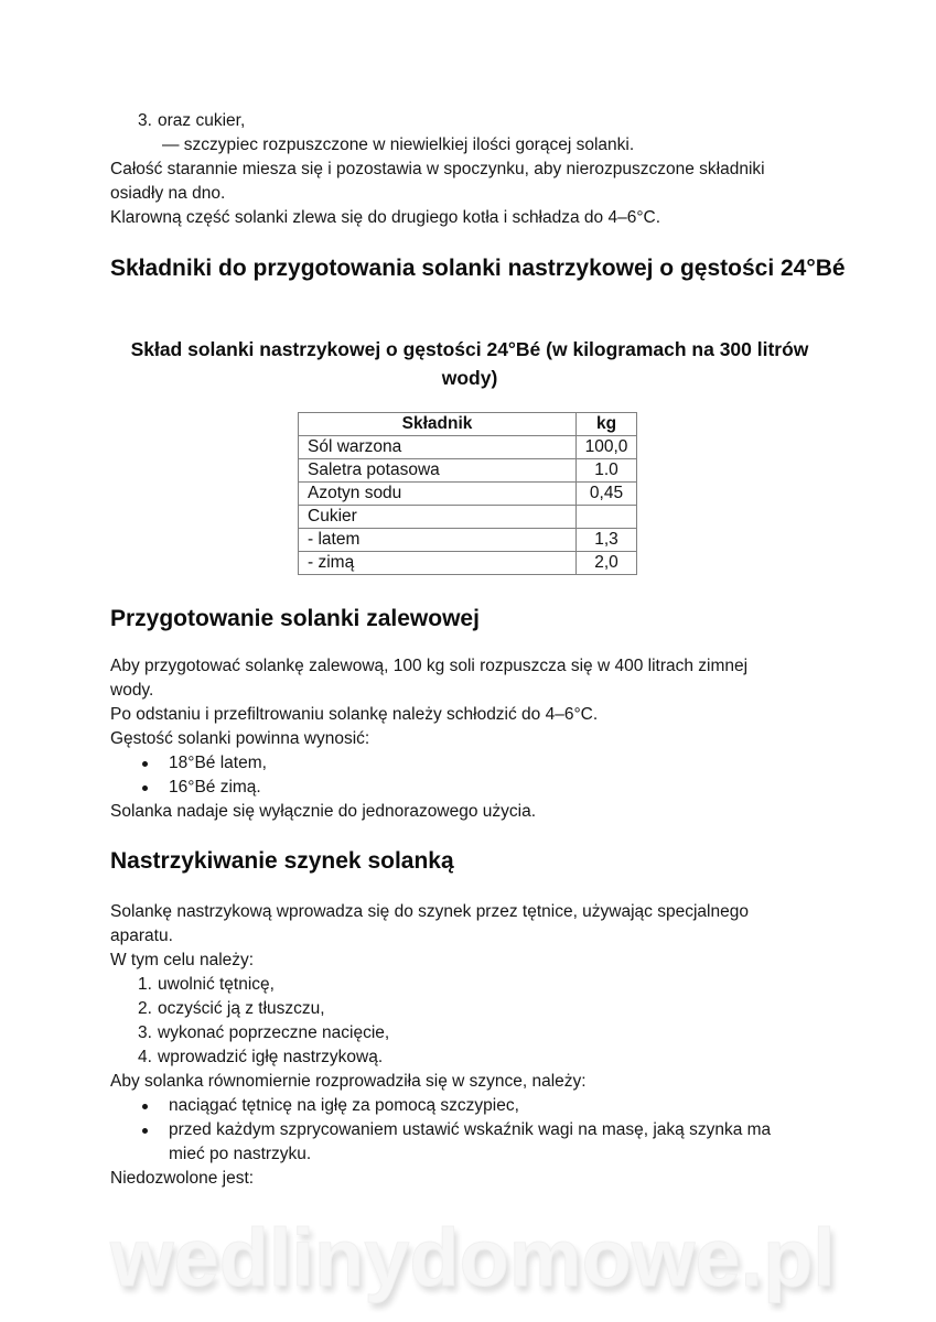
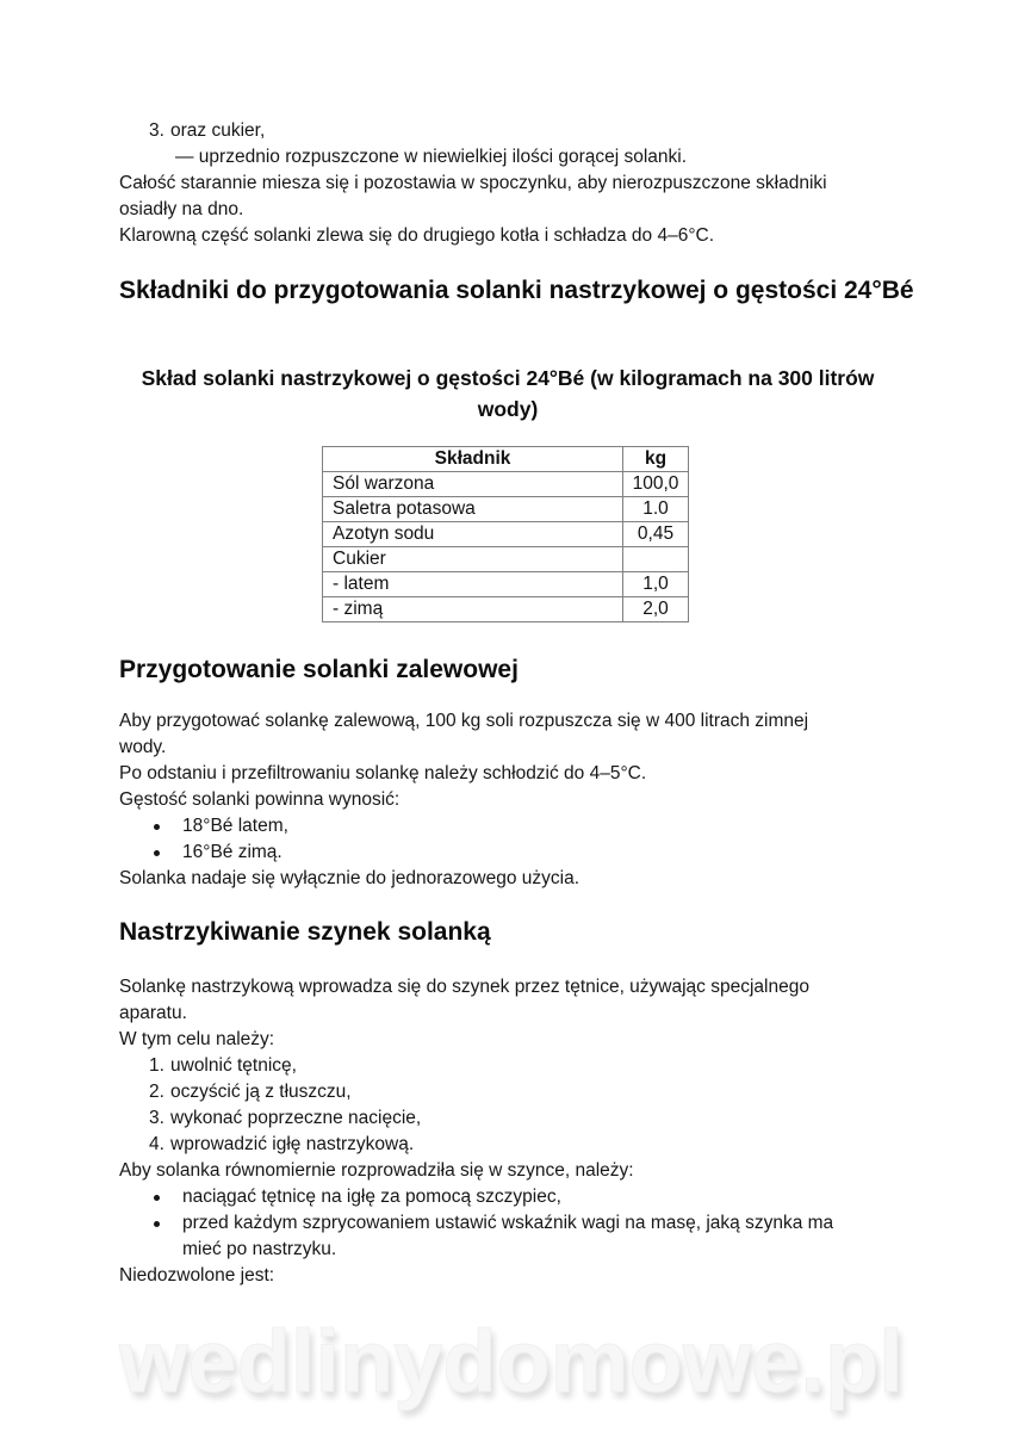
  3.
  oraz cukier,
- — szczypiec rozpuszczone w niewielkiej ilości gorącej solanki.
+ — uprzednio rozpuszczone w niewielkiej ilości gorącej solanki.
  Całość starannie miesza się i pozostawia w spoczynku, aby nierozpuszczone składniki osiadły na dno.
  Klarowną część solanki zlewa się do drugiego kotła i schładza do 4–6°C.
  Składniki do przygotowania solanki nastrzykowej o gęstości 24°Bé
  Skład solanki nastrzykowej o gęstości 24°Bé (w kilogramach na 300 litrów wody)
  Składnik	kg
  Sól warzona	100,0
  Saletra potasowa	1.0
  Azotyn sodu	0,45
  Cukier
- - latem	1,3
+ - latem	1,0
  - zimą	2,0
  Przygotowanie solanki zalewowej
  Aby przygotować solankę zalewową, 100 kg soli rozpuszcza się w 400 litrach zimnej wody.
- Po odstaniu i przefiltrowaniu solankę należy schłodzić do 4–6°C.
+ Po odstaniu i przefiltrowaniu solankę należy schłodzić do 4–5°C.
  Gęstość solanki powinna wynosić:
  18°Bé latem,
  16°Bé zimą.
  Solanka nadaje się wyłącznie do jednorazowego użycia.
  Nastrzykiwanie szynek solanką
  Solankę nastrzykową wprowadza się do szynek przez tętnice, używając specjalnego aparatu.
  W tym celu należy:
  1.
  uwolnić tętnicę,
  2.
  oczyścić ją z tłuszczu,
  3.
  wykonać poprzeczne nacięcie,
  4.
  wprowadzić igłę nastrzykową.
  Aby solanka równomiernie rozprowadziła się w szynce, należy:
  naciągać tętnicę na igłę za pomocą szczypiec,
  przed każdym szprycowaniem ustawić wskaźnik wagi na masę, jaką szynka ma mieć po nastrzyku.
  Niedozwolone jest:
  wedlinydomowe.pl
